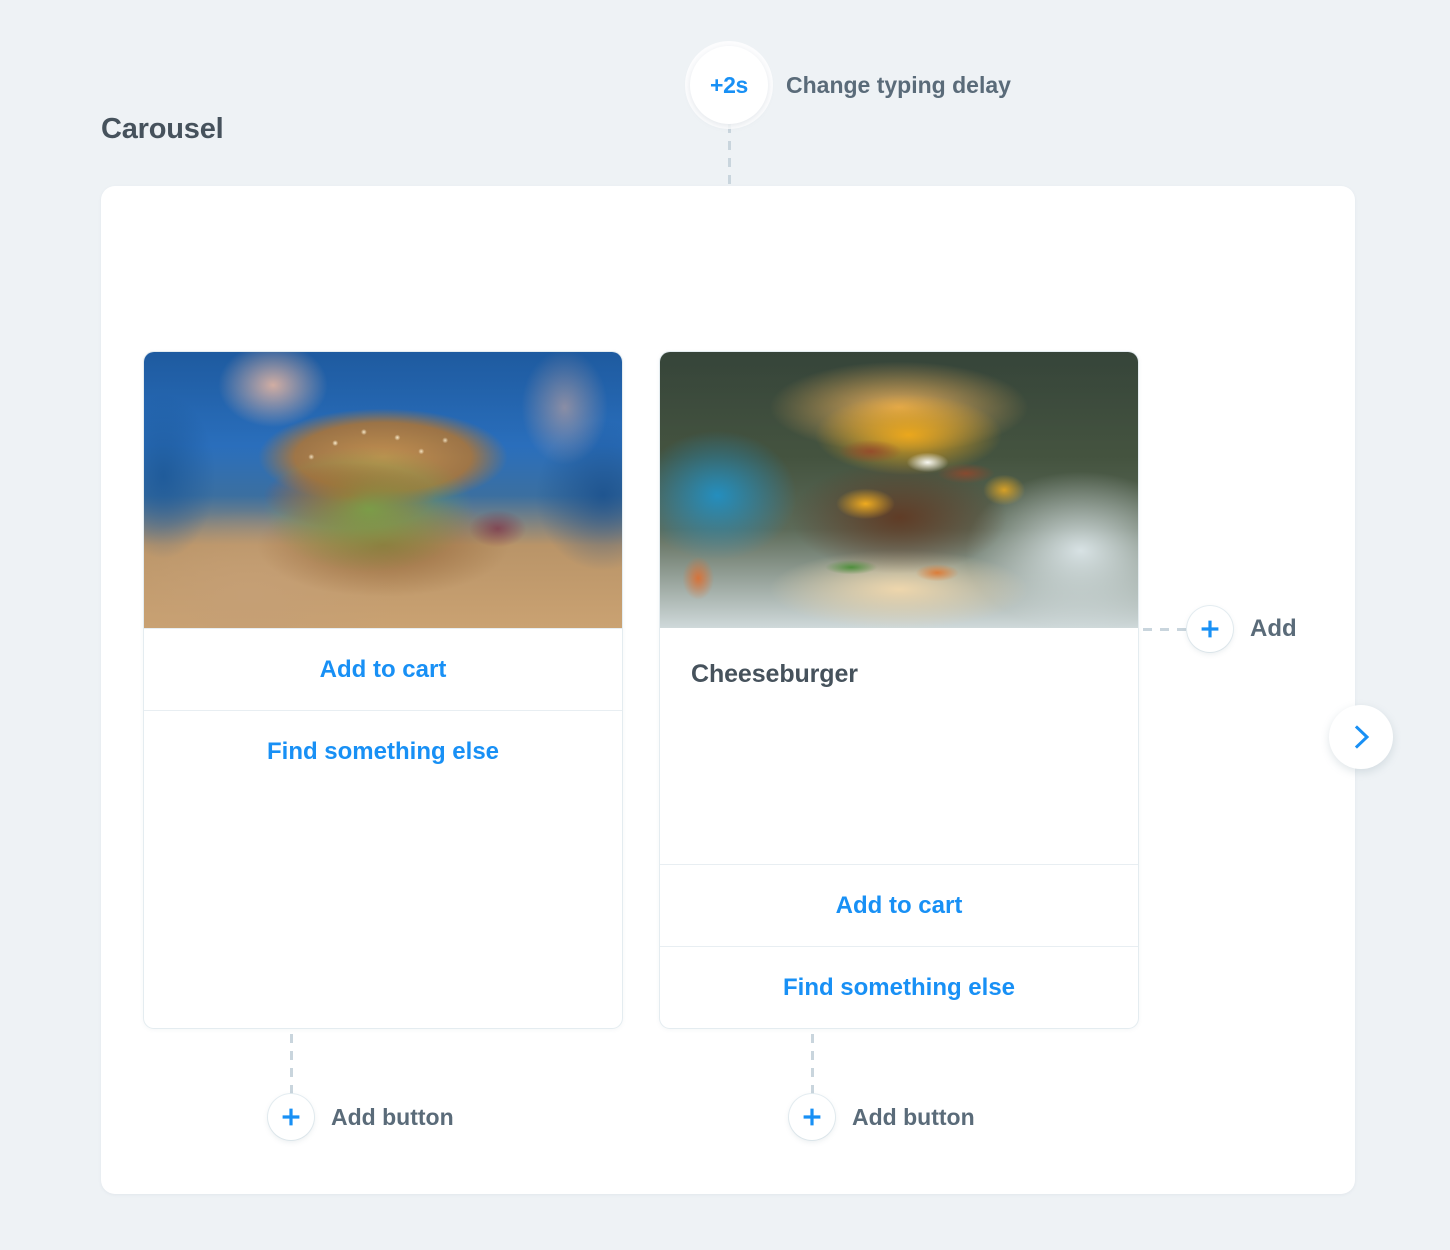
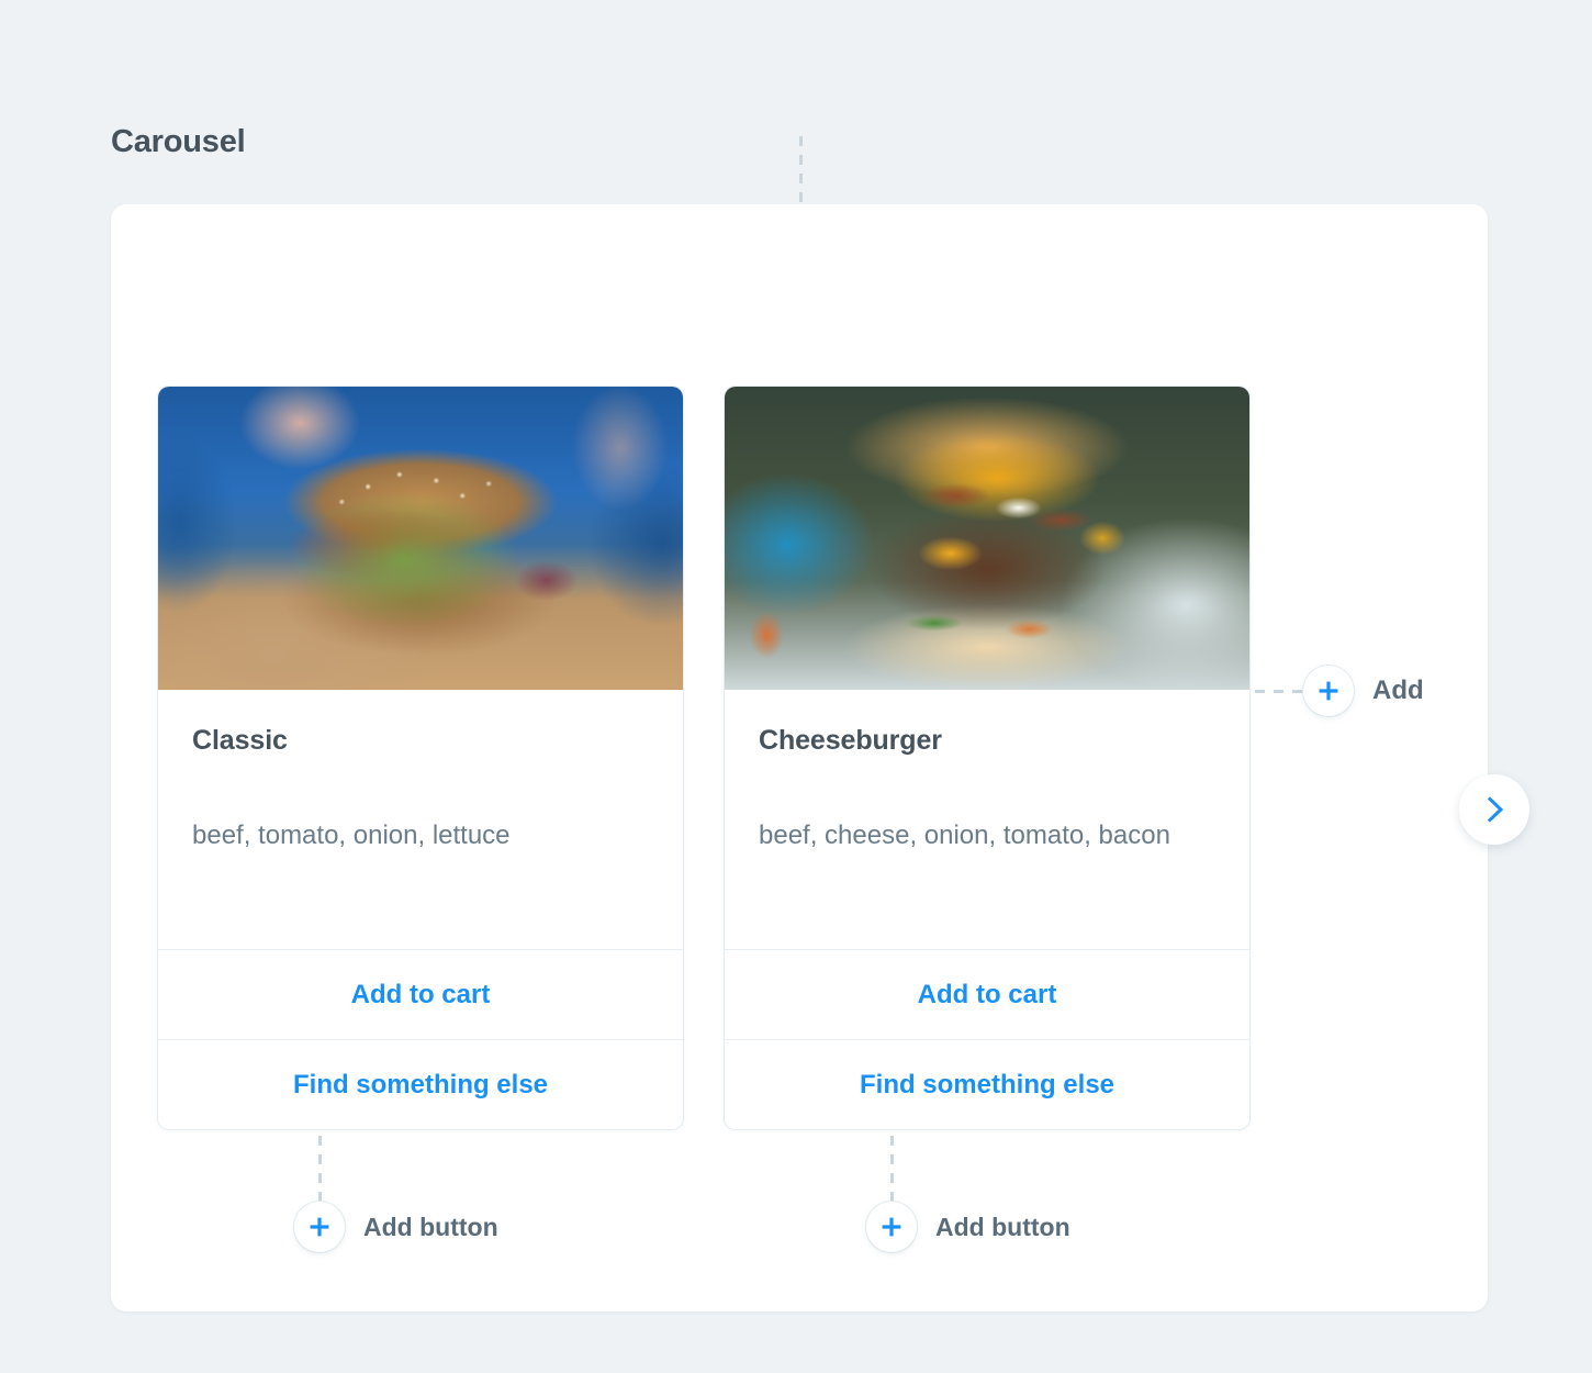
- +2s
- Change typing delay
  Carousel
+ Classic
+ beef, tomato, onion, lettuce
  Add to cart
  Find something else
  Cheeseburger
+ beef, cheese, onion, tomato, bacon
  Add to cart
  Find something else
  Add
  Add button
  Add button
